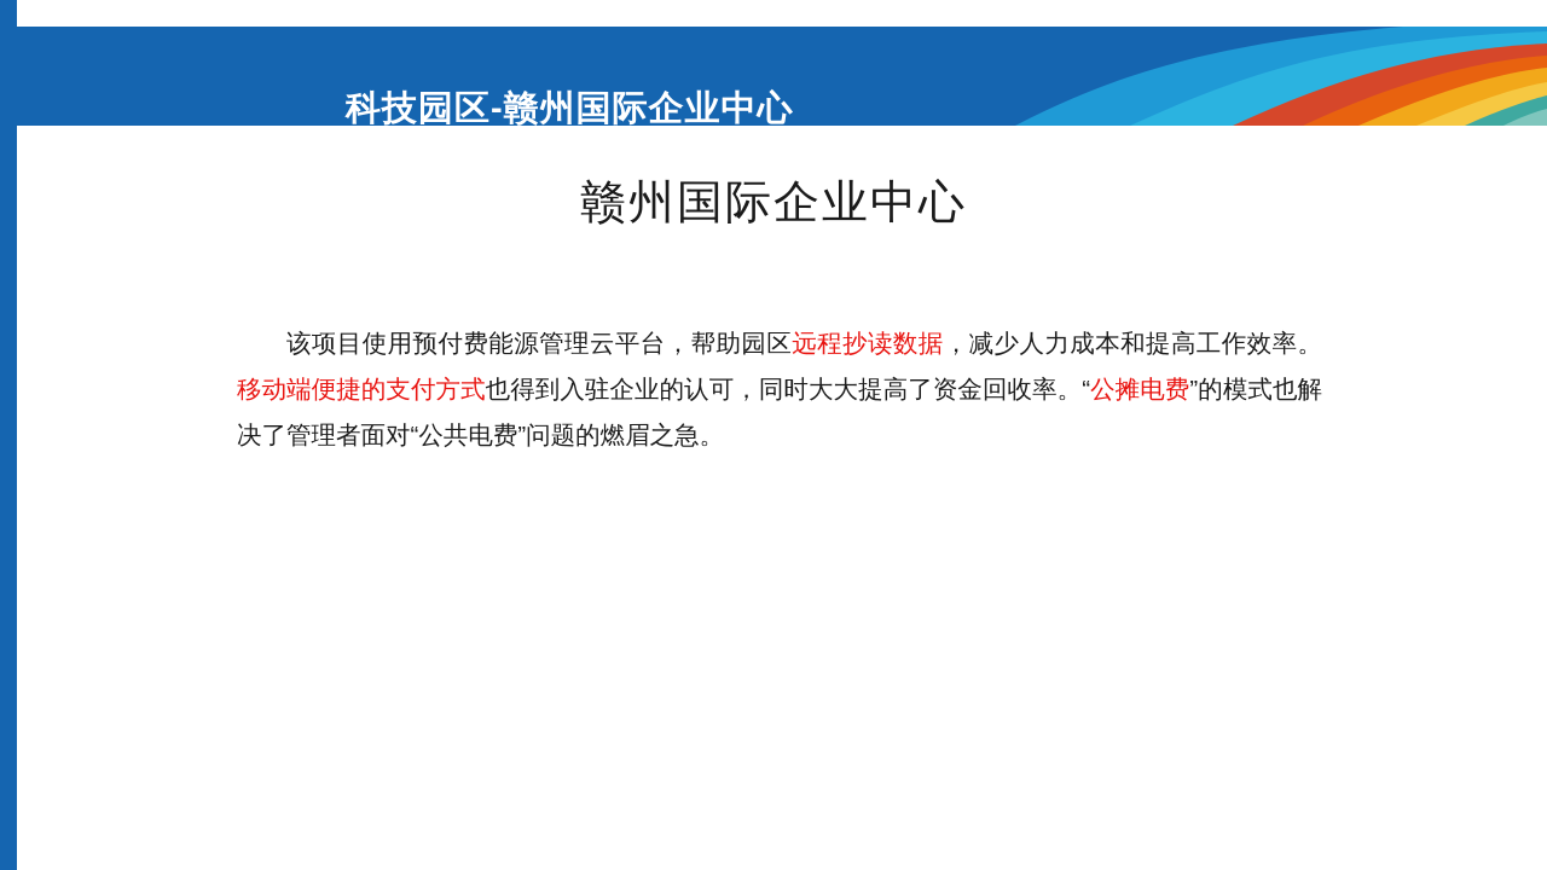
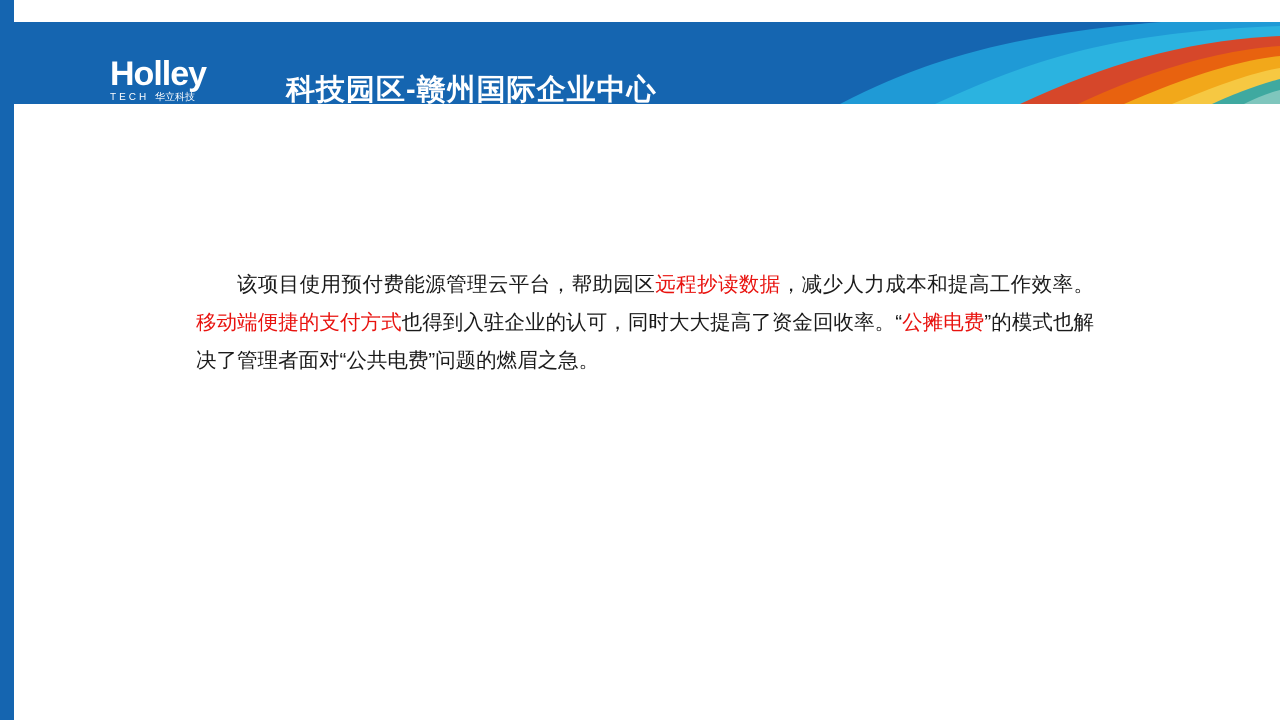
+ Holley
+ TECH 华立科技
  科技园区-赣州国际企业中心
- 赣州国际企业中心
  该项目使用预付费能源管理云平台，帮助园区远程抄读数据，减少人力成本和提高工作效率。移动端便捷的支付方式也得到入驻企业的认可，同时大大提高了资金回收率。“公摊电费”的模式也解决了管理者面对“公共电费”问题的燃眉之急。
